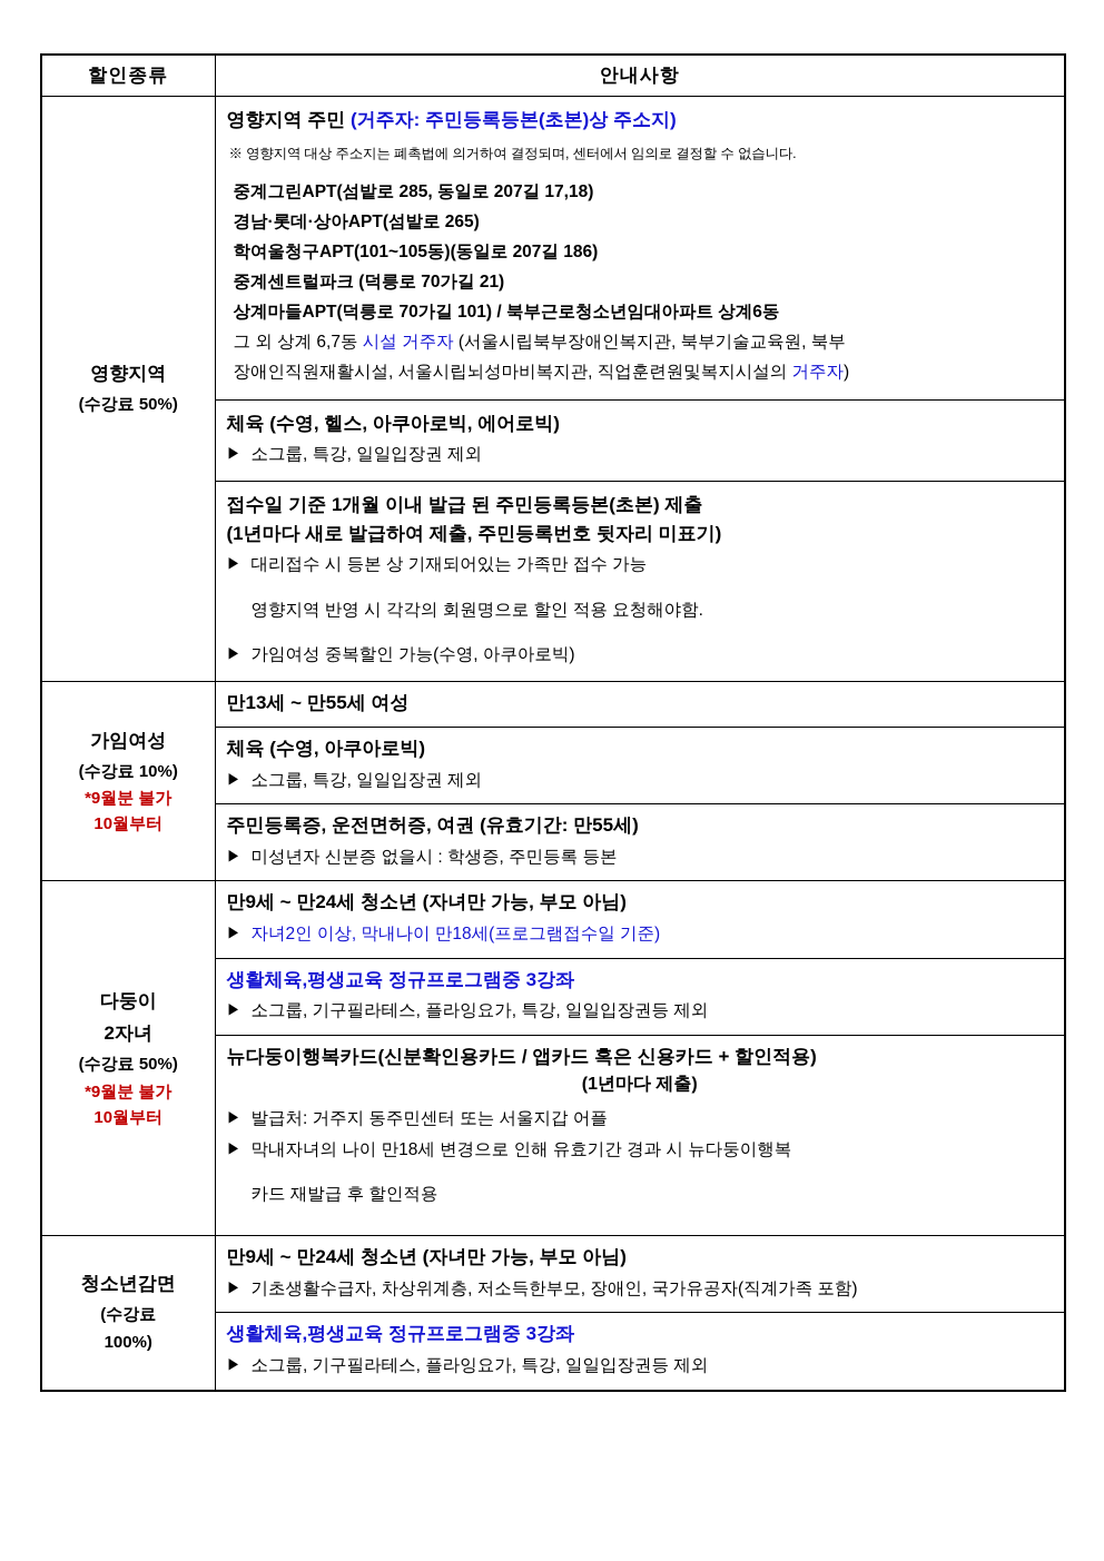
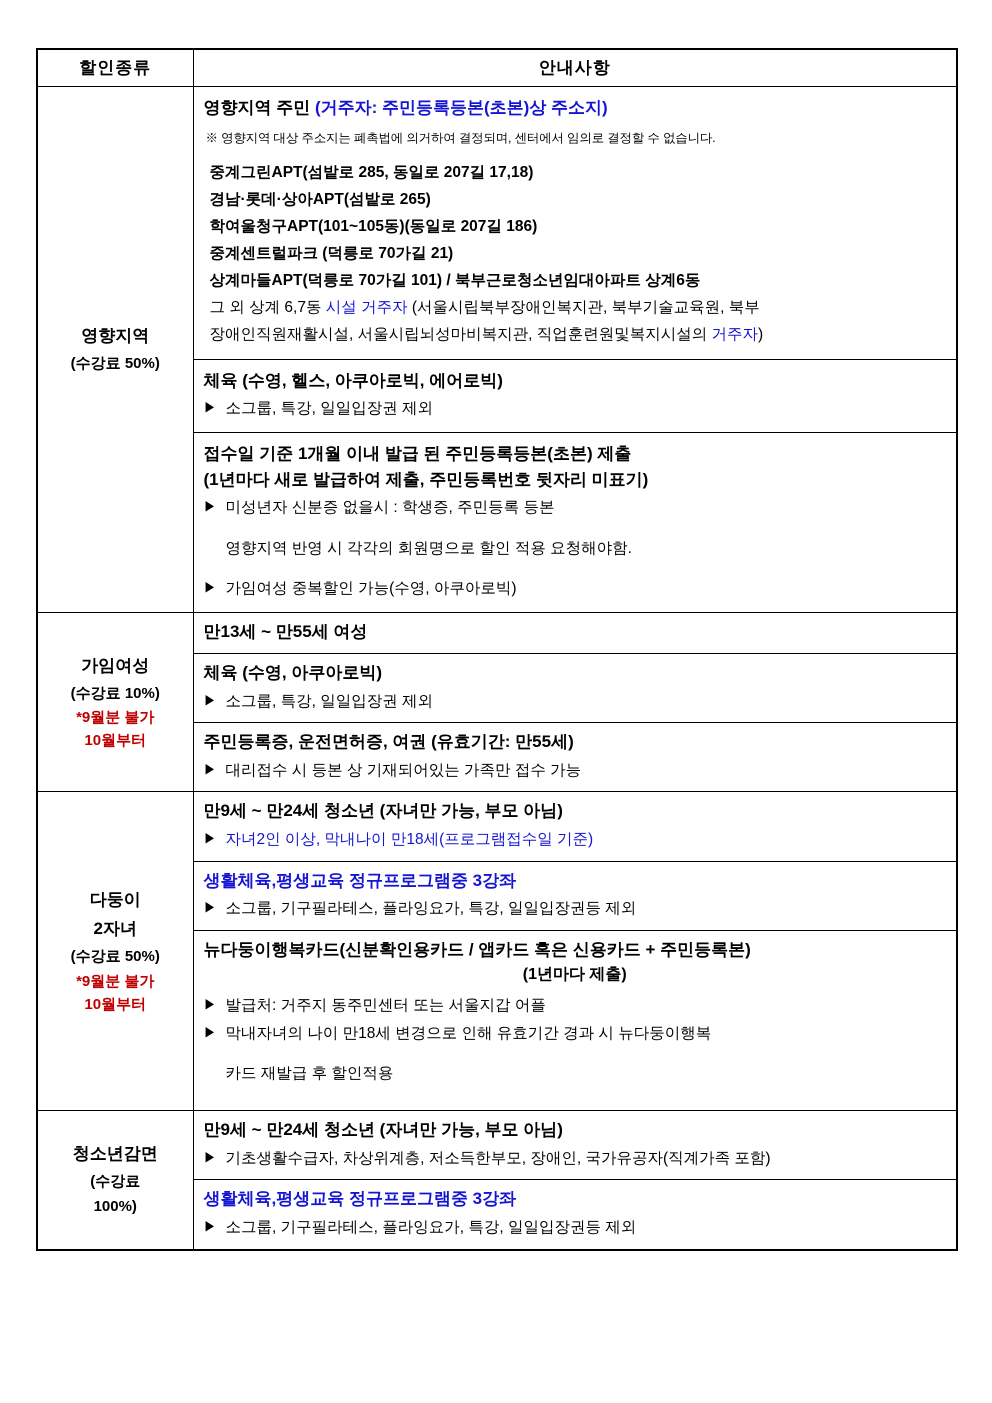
  할인종류	안내사항
  영향지역 (수강료 50%)	영향지역 주민 (거주자: 주민등록등본(초본)상 주소지) ※ 영향지역 대상 주소지는 폐촉법에 의거하여 결정되며, 센터에서 임의로 결정할 수 없습니다. 중계그린APT(섬밭로 285, 동일로 207길 17,18) 경남·롯데·상아APT(섬밭로 265) 학여울청구APT(101~105동)(동일로 207길 186) 중계센트럴파크 (덕릉로 70가길 21) 상계마들APT(덕릉로 70가길 101) / 북부근로청소년임대아파트 상계6동 그 외 상계 6,7동 시설 거주자 (서울시립북부장애인복지관, 북부기술교육원, 북부 장애인직원재활시설, 서울시립뇌성마비복지관, 직업훈련원및복지시설의 거주자)
  체육 (수영, 헬스, 아쿠아로빅, 에어로빅) ▶ 소그룹, 특강, 일일입장권 제외
- 접수일 기준 1개월 이내 발급 된 주민등록등본(초본) 제출 (1년마다 새로 발급하여 제출, 주민등록번호 뒷자리 미표기) ▶ 대리접수 시 등본 상 기재되어있는 가족만 접수 가능 영향지역 반영 시 각각의 회원명으로 할인 적용 요청해야함. ▶ 가임여성 중복할인 가능(수영, 아쿠아로빅)
+ 접수일 기준 1개월 이내 발급 된 주민등록등본(초본) 제출 (1년마다 새로 발급하여 제출, 주민등록번호 뒷자리 미표기) ▶ 미성년자 신분증 없을시 : 학생증, 주민등록 등본 영향지역 반영 시 각각의 회원명으로 할인 적용 요청해야함. ▶ 가임여성 중복할인 가능(수영, 아쿠아로빅)
  가임여성 (수강료 10%) *9월분 불가 10월부터	만13세 ~ 만55세 여성
  체육 (수영, 아쿠아로빅) ▶ 소그룹, 특강, 일일입장권 제외
- 주민등록증, 운전면허증, 여권 (유효기간: 만55세) ▶ 미성년자 신분증 없을시 : 학생증, 주민등록 등본
+ 주민등록증, 운전면허증, 여권 (유효기간: 만55세) ▶ 대리접수 시 등본 상 기재되어있는 가족만 접수 가능
  다둥이 2자녀 (수강료 50%) *9월분 불가 10월부터	만9세 ~ 만24세 청소년 (자녀만 가능, 부모 아님) ▶ 자녀2인 이상, 막내나이 만18세(프로그램접수일 기준)
  생활체육,평생교육 정규프로그램중 3강좌 ▶ 소그룹, 기구필라테스, 플라잉요가, 특강, 일일입장권등 제외
- 뉴다둥이행복카드(신분확인용카드 / 앱카드 혹은 신용카드 + 할인적용) (1년마다 제출) ▶ 발급처: 거주지 동주민센터 또는 서울지갑 어플 ▶ 막내자녀의 나이 만18세 변경으로 인해 유효기간 경과 시 뉴다둥이행복 카드 재발급 후 할인적용
+ 뉴다둥이행복카드(신분확인용카드 / 앱카드 혹은 신용카드 + 주민등록본) (1년마다 제출) ▶ 발급처: 거주지 동주민센터 또는 서울지갑 어플 ▶ 막내자녀의 나이 만18세 변경으로 인해 유효기간 경과 시 뉴다둥이행복 카드 재발급 후 할인적용
  청소년감면 (수강료 100%)	만9세 ~ 만24세 청소년 (자녀만 가능, 부모 아님) ▶ 기초생활수급자, 차상위계층, 저소득한부모, 장애인, 국가유공자(직계가족 포함)
  생활체육,평생교육 정규프로그램중 3강좌 ▶ 소그룹, 기구필라테스, 플라잉요가, 특강, 일일입장권등 제외
